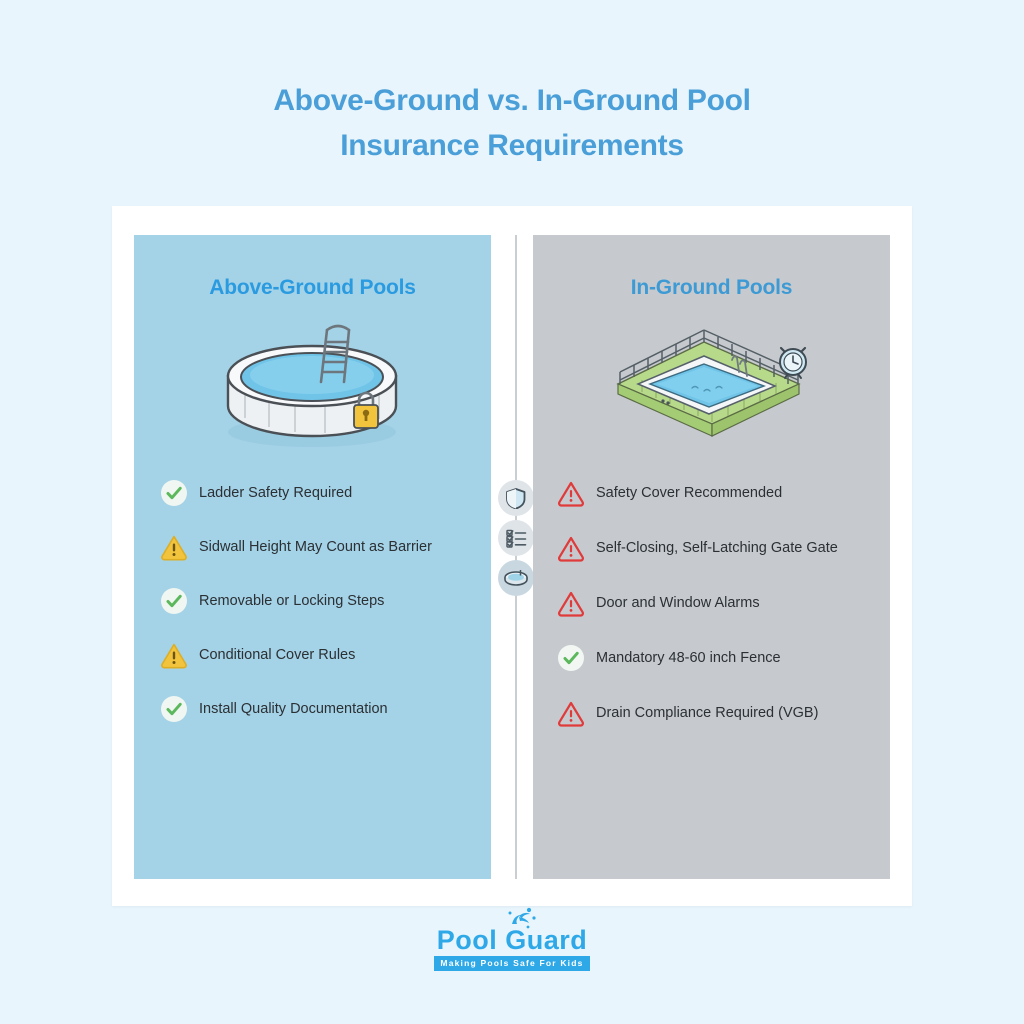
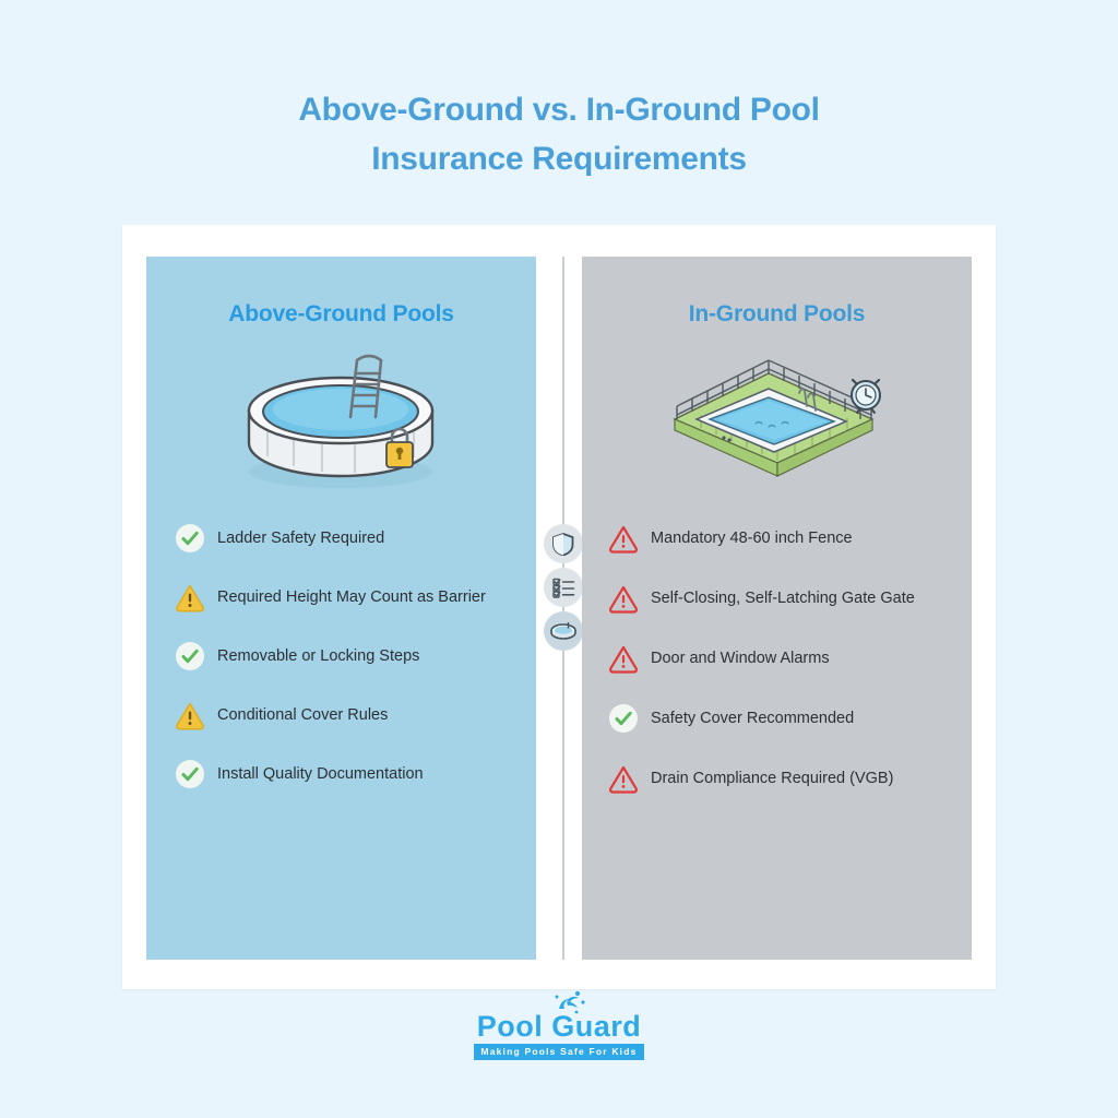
  Above-Ground vs. In-Ground Pool
  Insurance Requirements
  Above-Ground Pools
  Ladder Safety Required
- Sidwall Height May Count as Barrier
+ Required Height May Count as Barrier
  Removable or Locking Steps
  Conditional Cover Rules
  Install Quality Documentation
  In-Ground Pools
- Safety Cover Recommended
+ Mandatory 48-60 inch Fence
  Self-Closing, Self-Latching Gate Gate
  Door and Window Alarms
- Mandatory 48-60 inch Fence
+ Safety Cover Recommended
  Drain Compliance Required (VGB)
  Pool Guard
  Making Pools Safe For Kids
